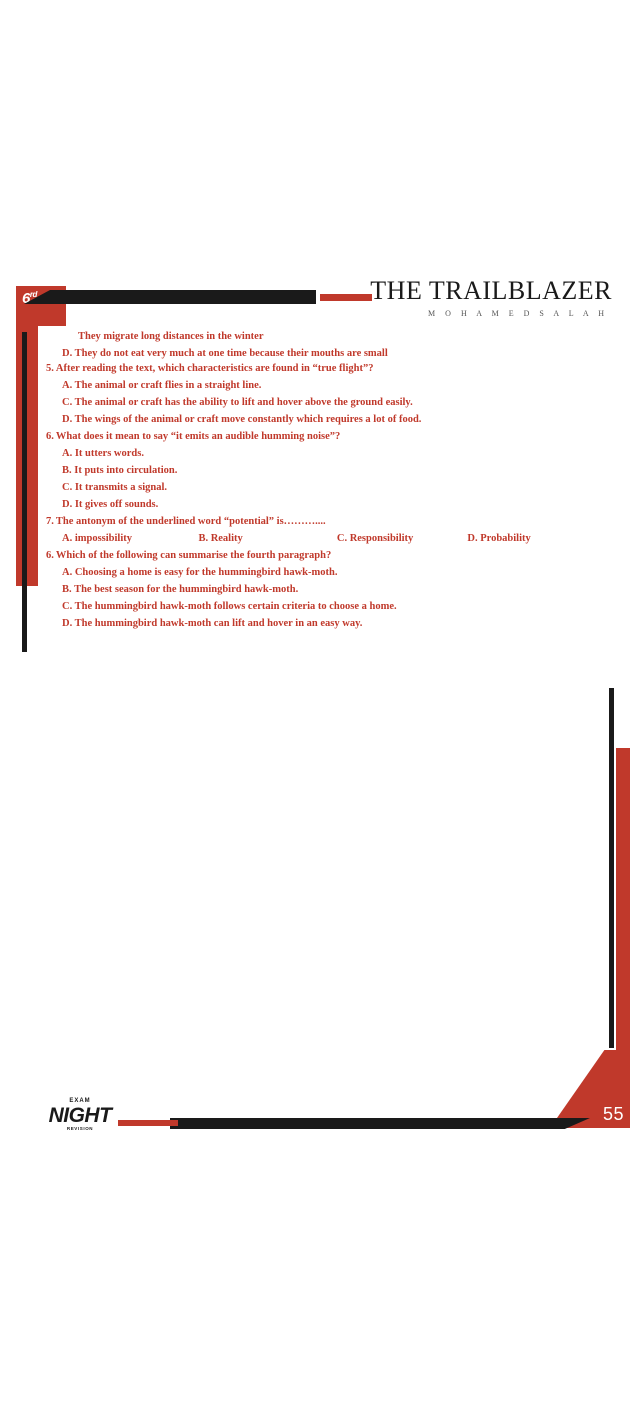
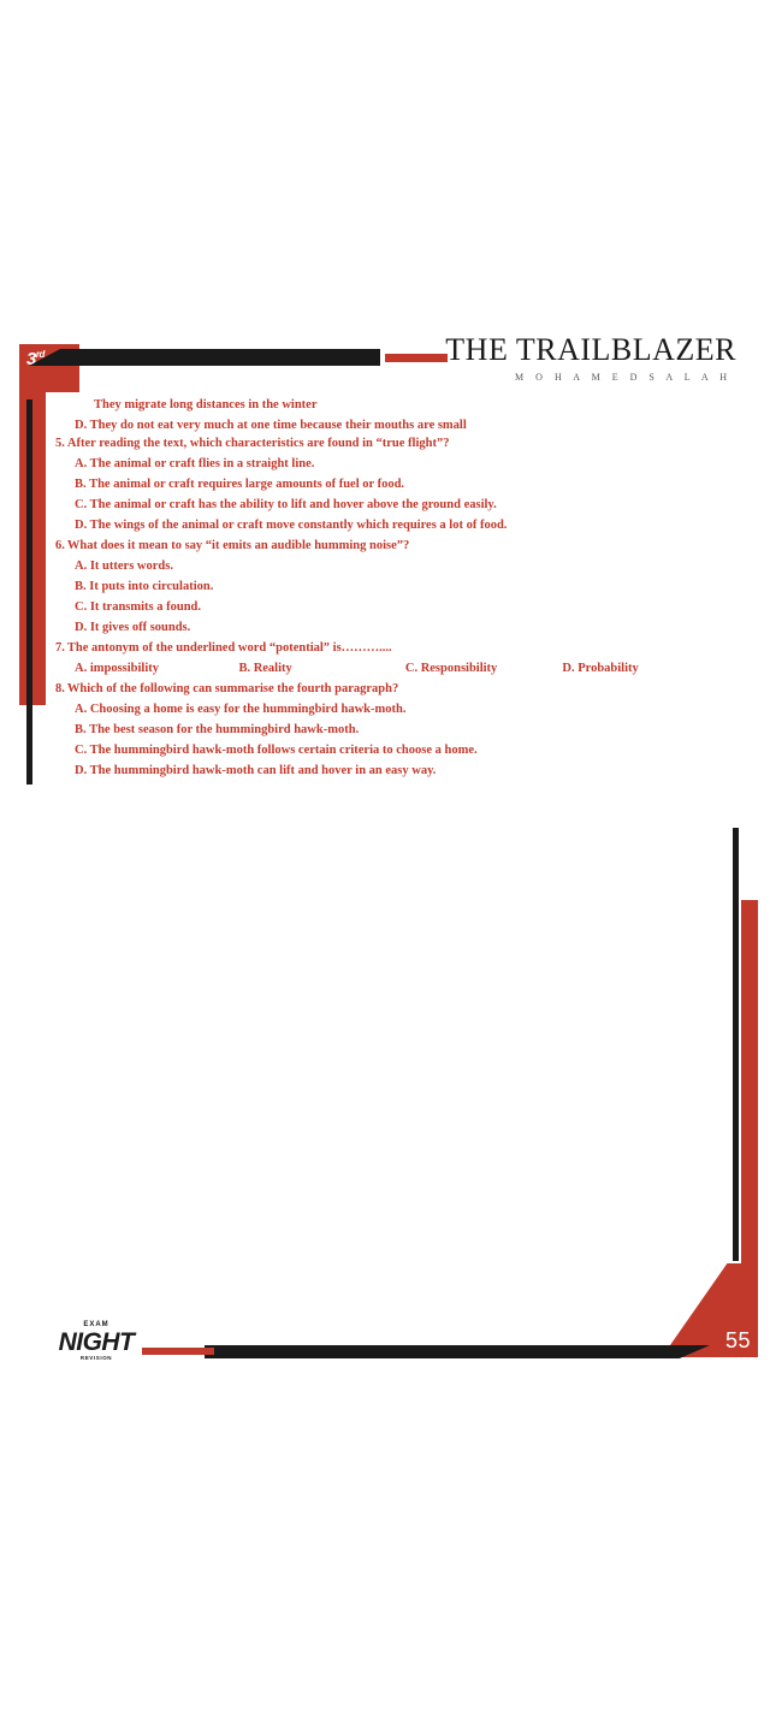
- 6rd
+ 3rd
  THE TRAILBLAZER
  M O H A M E D S A L A H
  55
  NIGHT
  They migrate long distances in the winter
  D. They do not eat very much at one time because their mouths are small
  5. After reading the text, which characteristics are found in “true flight”?
  A. The animal or craft flies in a straight line.
+ B. The animal or craft requires large amounts of fuel or food.
  C. The animal or craft has the ability to lift and hover above the ground easily.
  D. The wings of the animal or craft move constantly which requires a lot of food.
  6. What does it mean to say “it emits an audible humming noise”?
  A. It utters words.
  B. It puts into circulation.
- C. It transmits a signal.
+ C. It transmits a found.
  D. It gives off sounds.
  7. The antonym of the underlined word “potential” is………....
  A. impossibility
  B. Reality
  C. Responsibility
  D. Probability
- 6. Which of the following can summarise the fourth paragraph?
+ 8. Which of the following can summarise the fourth paragraph?
  A. Choosing a home is easy for the hummingbird hawk-moth.
  B. The best season for the hummingbird hawk-moth.
  C. The hummingbird hawk-moth follows certain criteria to choose a home.
  D. The hummingbird hawk-moth can lift and hover in an easy way.
